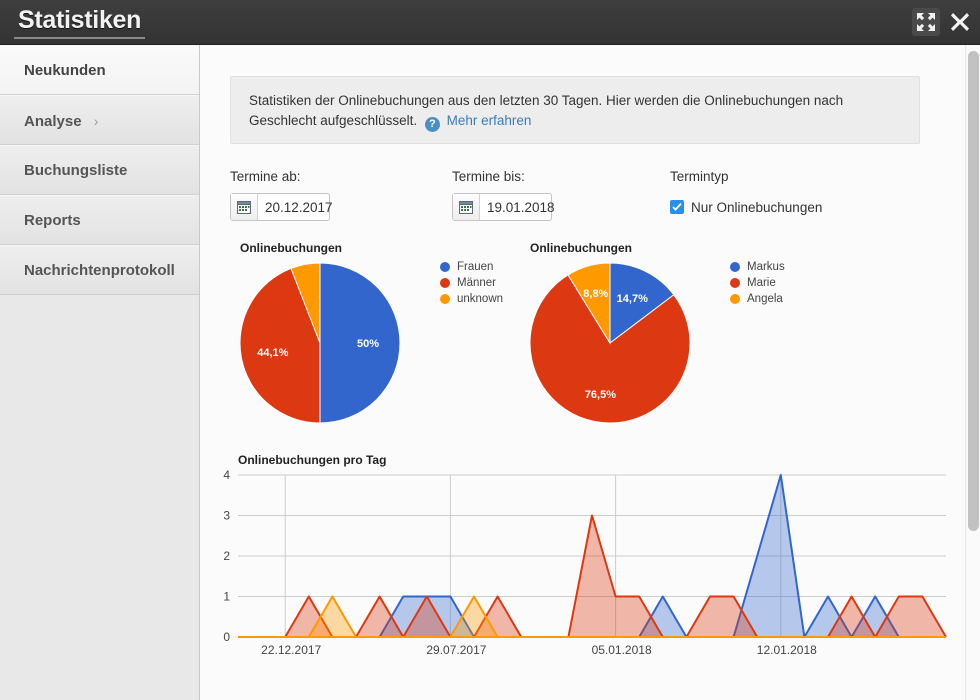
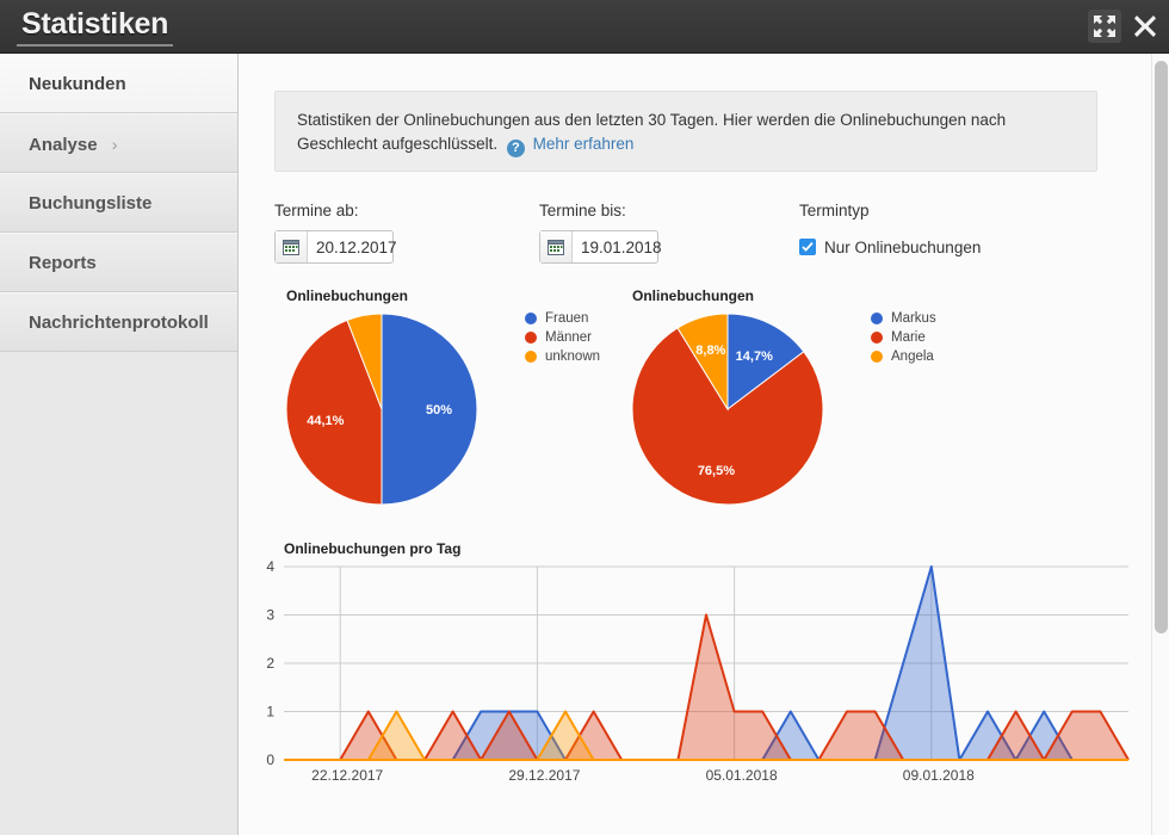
  Statistiken
  Neukunden
  Analyse ›
  Buchungsliste
  Reports
  Nachrichtenprotokoll
  Statistiken der Onlinebuchungen aus den letzten 30 Tagen. Hier werden die Onlinebuchungen nach Geschlecht aufgeschlüsselt. ? Mehr erfahren
  Termine ab:
  20.12.2017
  Termine bis:
  19.01.2018
  Termintyp
  Nur Onlinebuchungen
  Onlinebuchungen
  50%
  44,1%
  Frauen
  Männer
  unknown
  Onlinebuchungen
  14,7%
  76,5%
  8,8%
  Markus
  Marie
  Angela
  Onlinebuchungen pro Tag
  0
  1
  2
  3
  4
  22.12.2017
- 29.07.2017
+ 29.12.2017
  05.01.2018
- 12.01.2018
+ 09.01.2018
